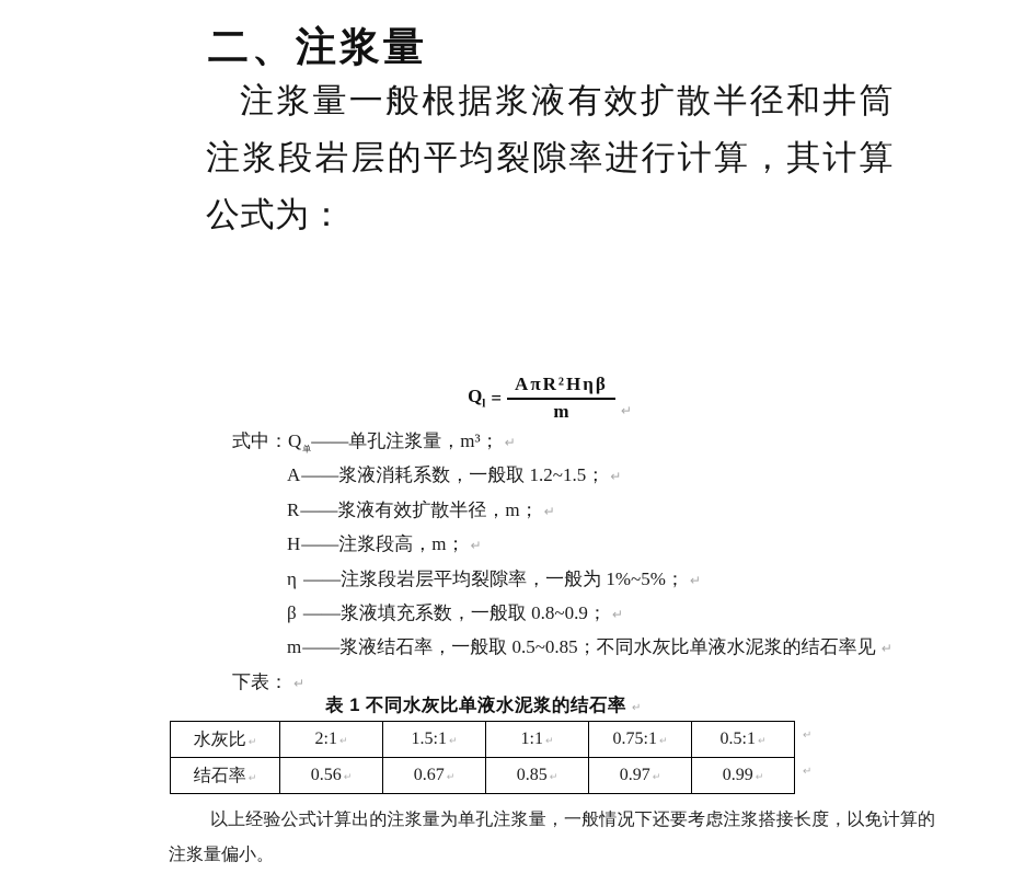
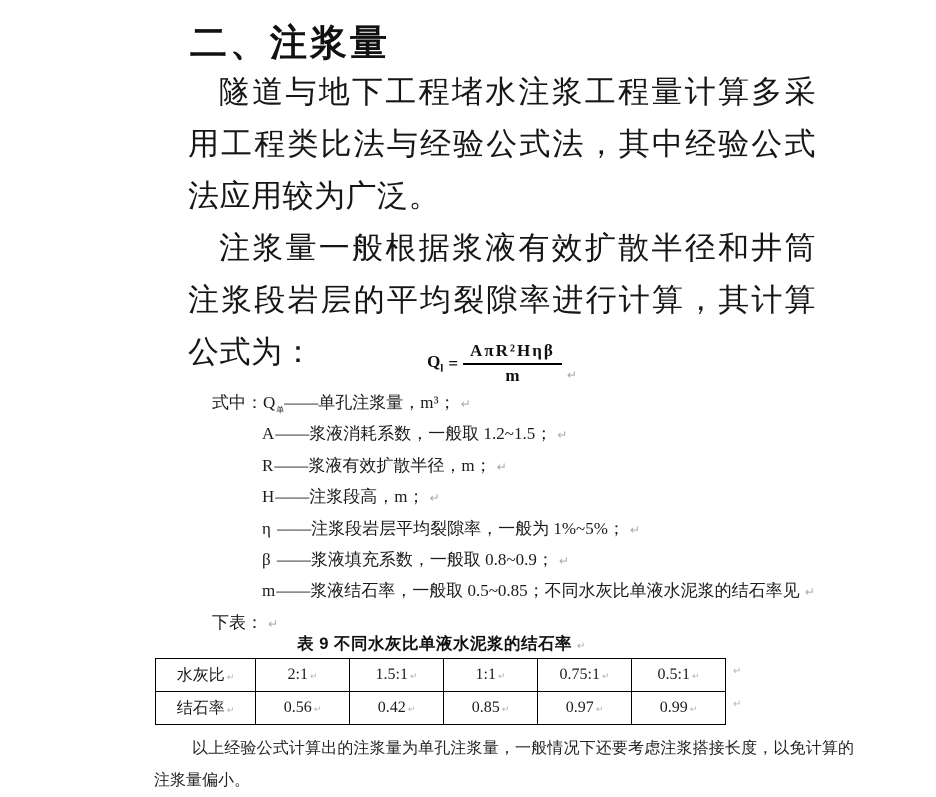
  二、注浆量
+ 隧道与地下工程堵水注浆工程量计算多采用工程类比法与经验公式法，其中经验公式法应用较为广泛。
  注浆量一般根据浆液有效扩散半径和井筒注浆段岩层的平均裂隙率进行计算，其计算公式为：
  Ql =
  AπR²Hηβ
  m
  ↵
  式中：Q单——单孔注浆量，m³； ↵
  A——浆液消耗系数，一般取 1.2~1.5； ↵
  R——浆液有效扩散半径，m； ↵
  H——注浆段高，m； ↵
  η ——注浆段岩层平均裂隙率，一般为 1%~5%； ↵
  β ——浆液填充系数，一般取 0.8~0.9； ↵
  m——浆液结石率，一般取 0.5~0.85；不同水灰比单液水泥浆的结石率见 ↵
  下表： ↵
- 表 1 不同水灰比单液水泥浆的结石率 ↵
+ 表 9 不同水灰比单液水泥浆的结石率 ↵
  水灰比 ↵	2:1 ↵	1.5:1 ↵	1:1 ↵	0.75:1 ↵	0.5:1 ↵
- 结石率 ↵	0.56 ↵	0.67 ↵	0.85 ↵	0.97 ↵	0.99 ↵
+ 结石率 ↵	0.56 ↵	0.42 ↵	0.85 ↵	0.97 ↵	0.99 ↵
  ↵
  ↵
  以上经验公式计算出的注浆量为单孔注浆量，一般情况下还要考虑注浆搭接长度，以免计算的注浆量偏小。
